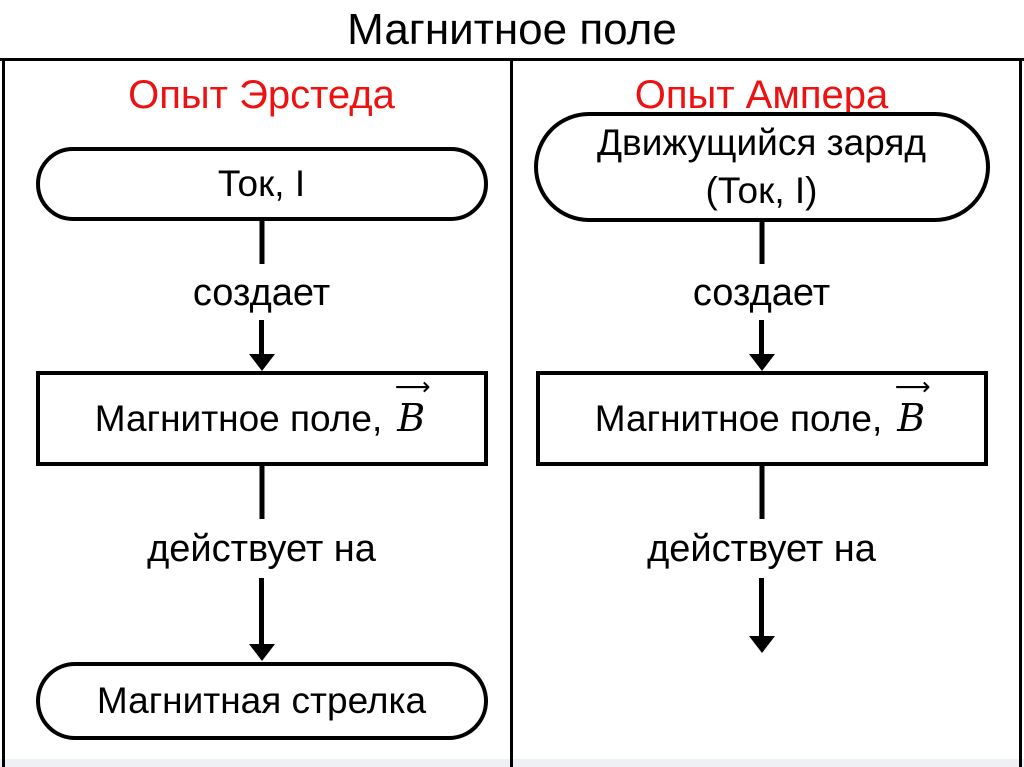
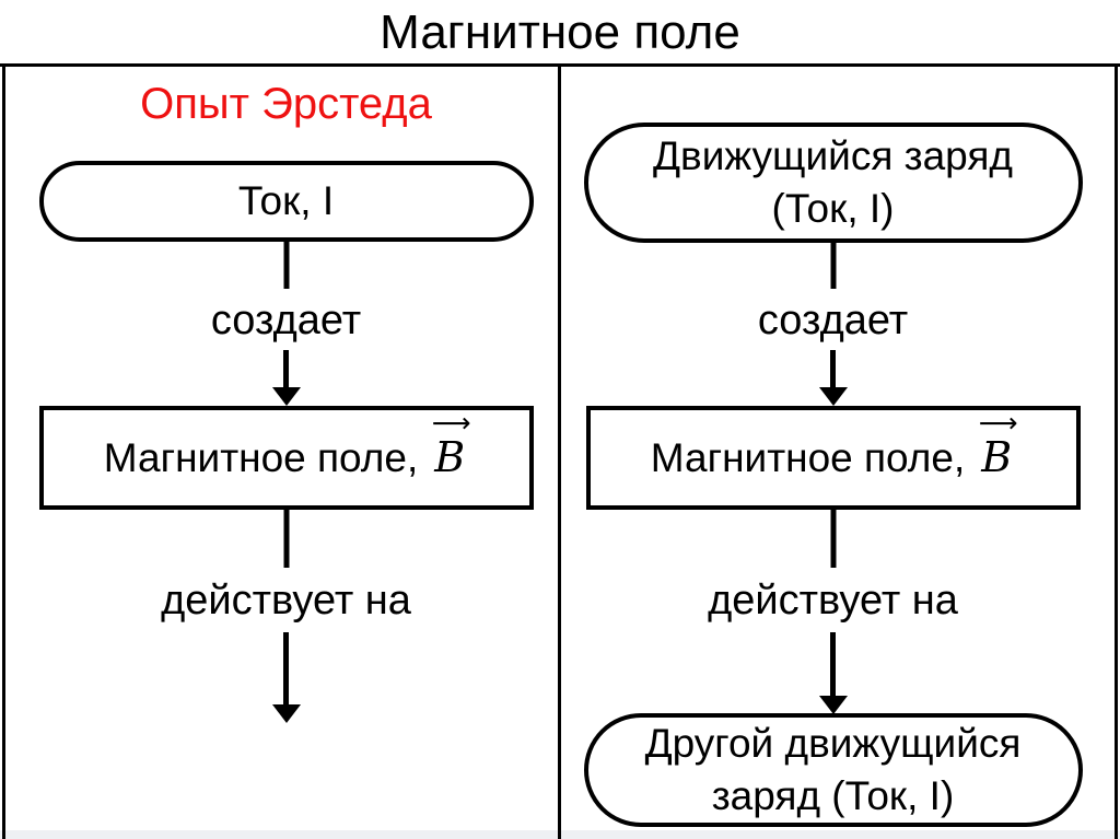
  Магнитное поле
  Опыт Эрстеда
  Ток, I
  создает
  Магнитное поле,
  ⟶
  B
  действует на
- Магнитная стрелка
- Опыт Ампера
  Движущийся заряд
  (Ток, I)
  создает
  Магнитное поле,
  ⟶
  B
  действует на
+ Другой движущийся
+ заряд (Ток, I)
